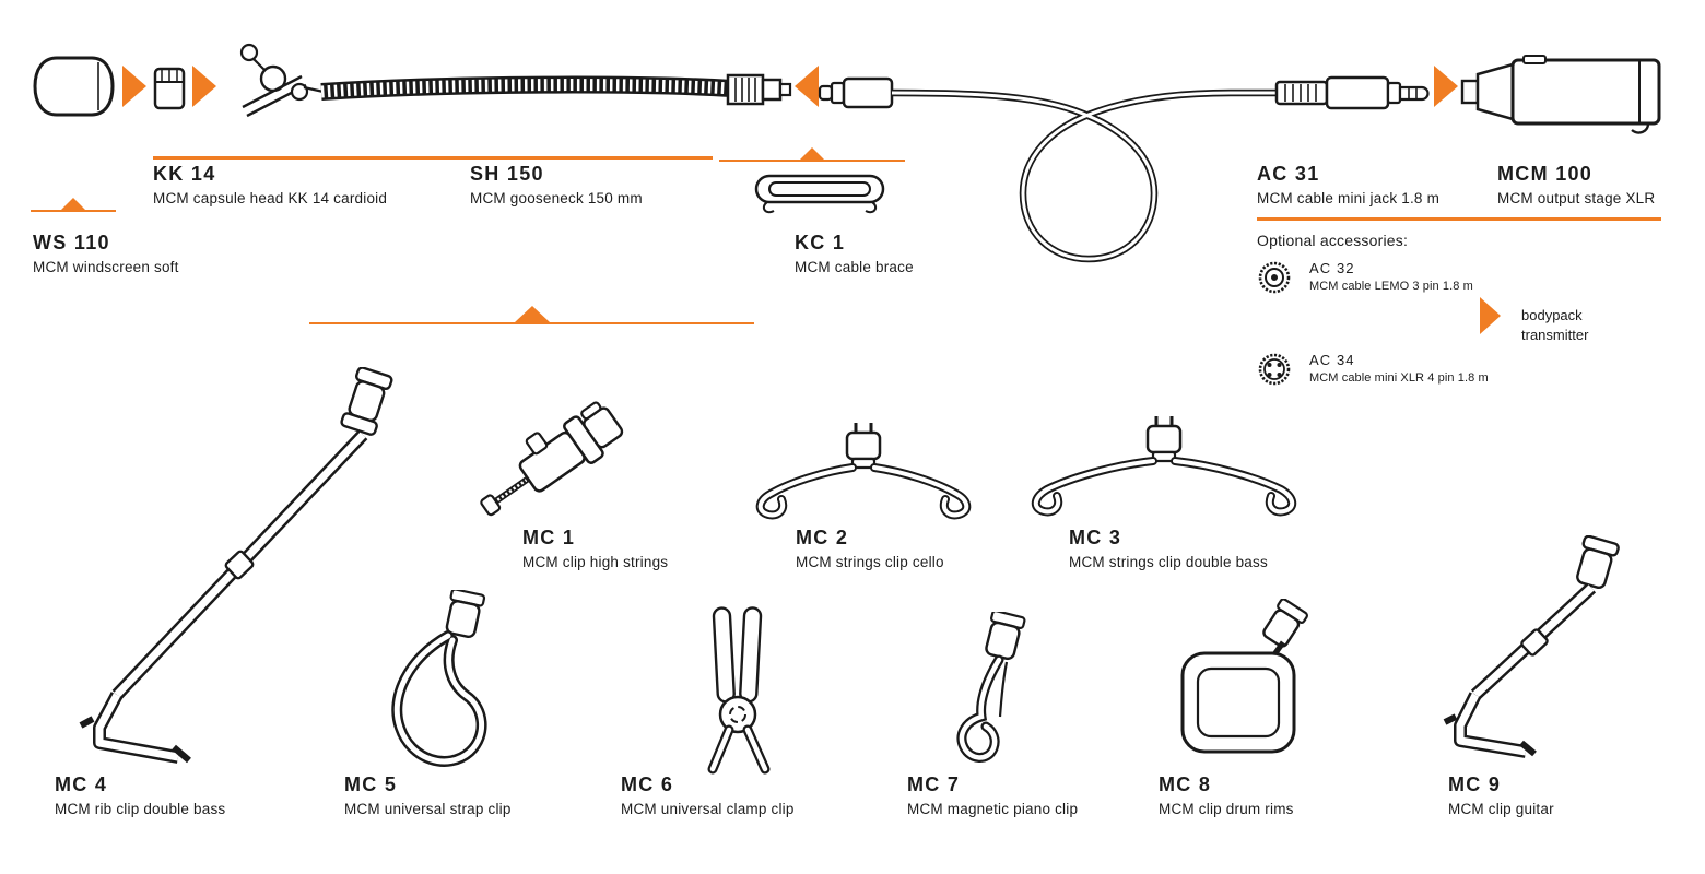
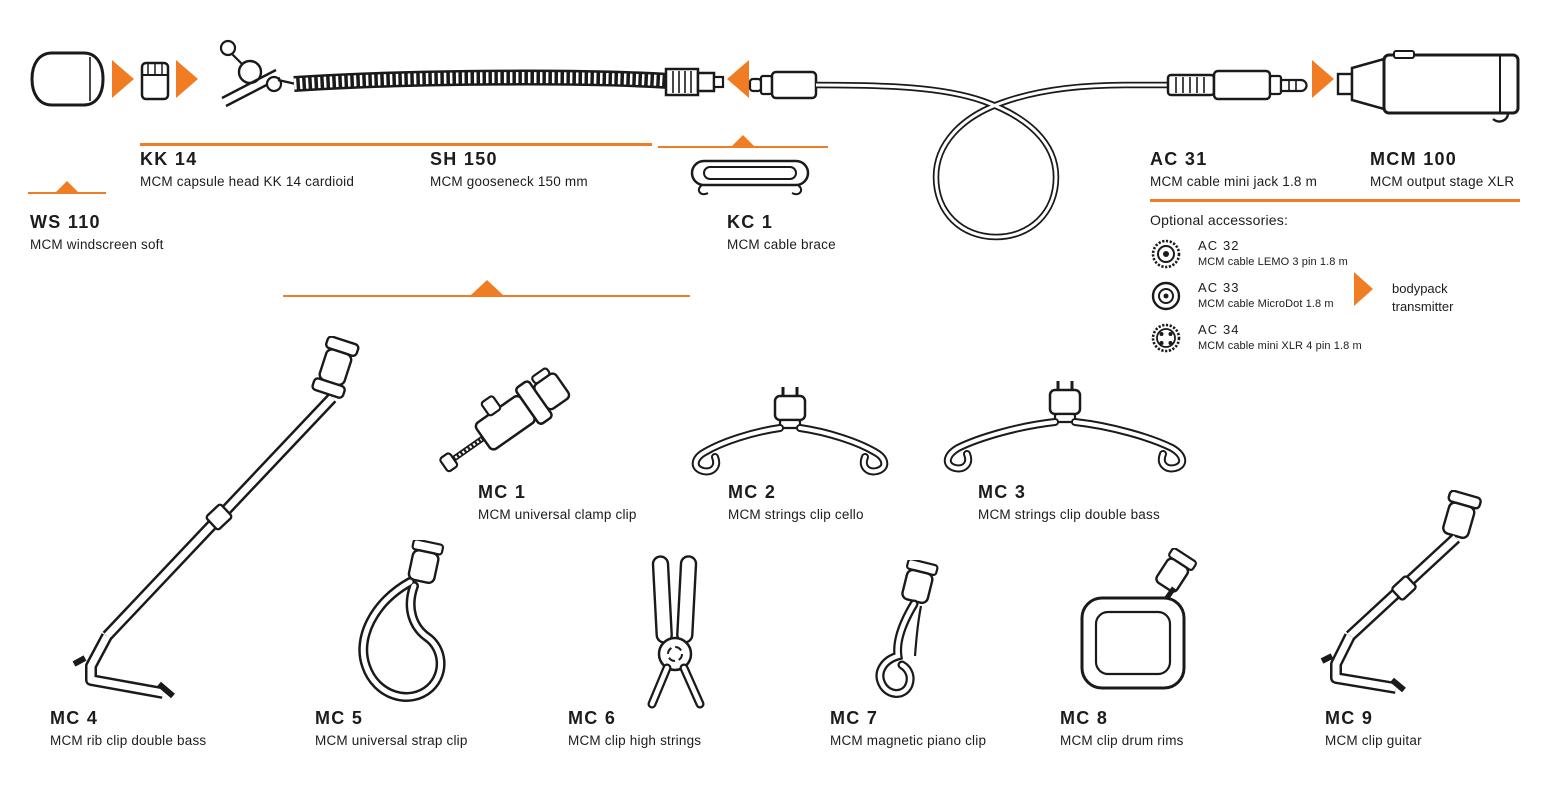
  WS 110
  MCM windscreen soft
  KK 14
  MCM capsule head KK 14 cardioid
  SH 150
  MCM gooseneck 150 mm
  KC 1
  MCM cable brace
  AC 31
  MCM cable mini jack 1.8 m
  MCM 100
  MCM output stage XLR
  Optional accessories:
  AC 32
  MCM cable LEMO 3 pin 1.8 m
+ AC 33
+ MCM cable MicroDot 1.8 m
  AC 34
  MCM cable mini XLR 4 pin 1.8 m
  bodypack transmitter
  MC 1
- MCM clip high strings
+ MCM universal clamp clip
  MC 2
  MCM strings clip cello
  MC 3
  MCM strings clip double bass
  MC 4
  MCM rib clip double bass
  MC 5
  MCM universal strap clip
  MC 6
- MCM universal clamp clip
+ MCM clip high strings
  MC 7
  MCM magnetic piano clip
  MC 8
  MCM clip drum rims
  MC 9
  MCM clip guitar
